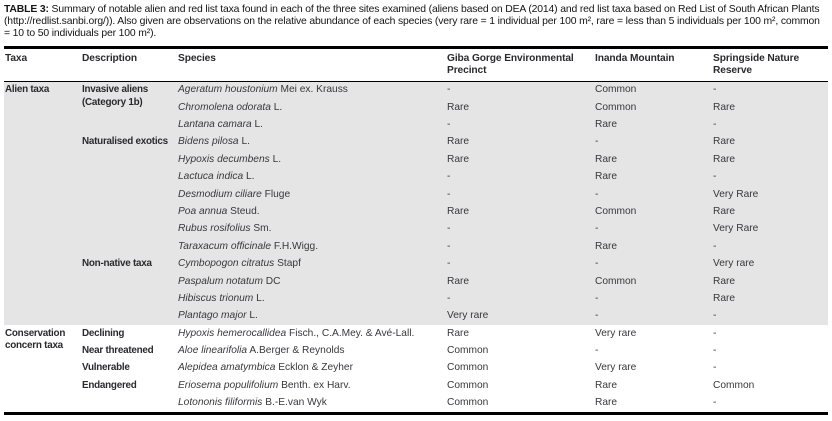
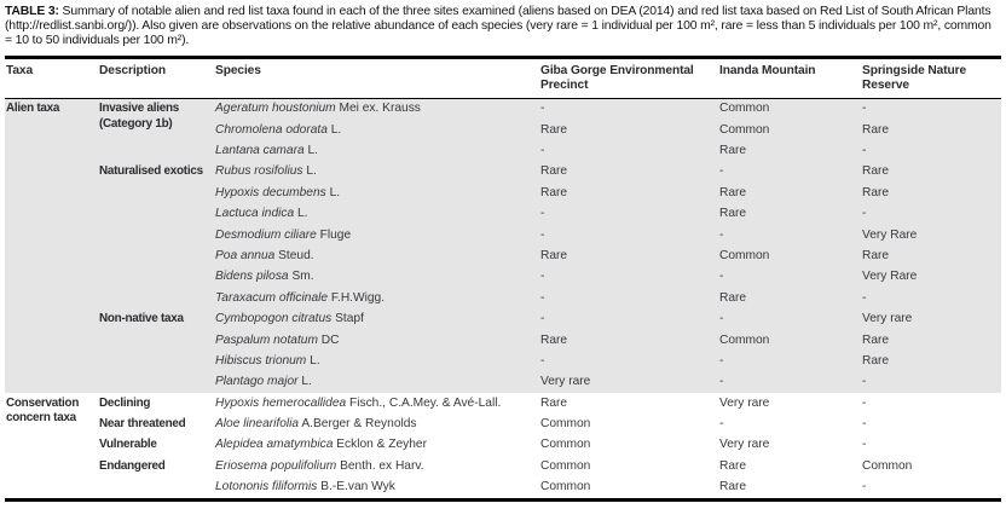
  TABLE 3: Summary of notable alien and red list taxa found in each of the three sites examined (aliens based on DEA (2014) and red list taxa based on Red List of South African Plants (http://redlist.sanbi.org/)). Also given are observations on the relative abundance of each species (very rare = 1 individual per 100 m², rare = less than 5 individuals per 100 m², common = 10 to 50 individuals per 100 m²).
  Taxa	Description	Species	Giba Gorge Environmental Precinct	Inanda Mountain	Springside Nature Reserve
  Alien taxa	Invasive aliens (Category 1b)	Ageratum houstonium Mei ex. Krauss	-	Common	-
  Chromolena odorata L.	Rare	Common	Rare
  Lantana camara L.	-	Rare	-
- Naturalised exotics	Bidens pilosa L.	Rare	-	Rare
+ Naturalised exotics	Rubus rosifolius L.	Rare	-	Rare
  Hypoxis decumbens L.	Rare	Rare	Rare
  Lactuca indica L.	-	Rare	-
  Desmodium ciliare Fluge	-	-	Very Rare
  Poa annua Steud.	Rare	Common	Rare
- Rubus rosifolius Sm.	-	-	Very Rare
+ Bidens pilosa Sm.	-	-	Very Rare
  Taraxacum officinale F.H.Wigg.	-	Rare	-
  Non-native taxa	Cymbopogon citratus Stapf	-	-	Very rare
  Paspalum notatum DC	Rare	Common	Rare
  Hibiscus trionum L.	-	-	Rare
  Plantago major L.	Very rare	-	-
  Conservation concern taxa	Declining	Hypoxis hemerocallidea Fisch., C.A.Mey. & Avé-Lall.	Rare	Very rare	-
  Near threatened	Aloe linearifolia A.Berger & Reynolds	Common	-	-
  Vulnerable	Alepidea amatymbica Ecklon & Zeyher	Common	Very rare	-
  Endangered	Eriosema populifolium Benth. ex Harv.	Common	Rare	Common
  Lotononis filiformis B.-E.van Wyk	Common	Rare	-
